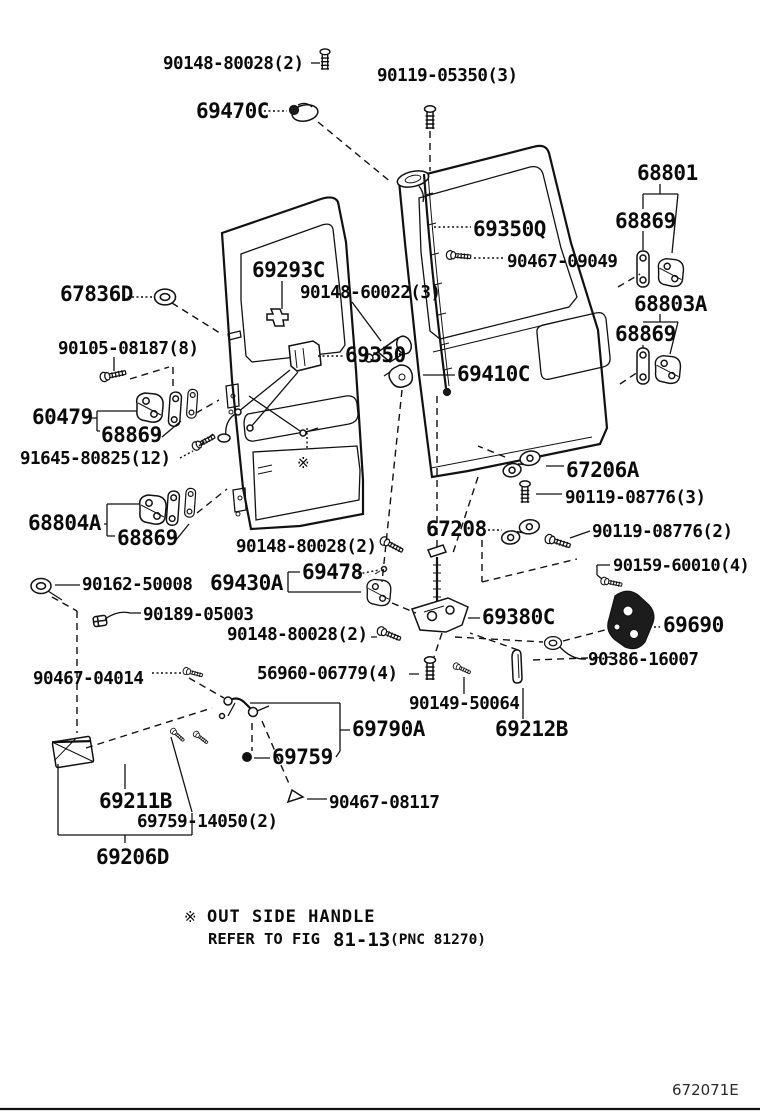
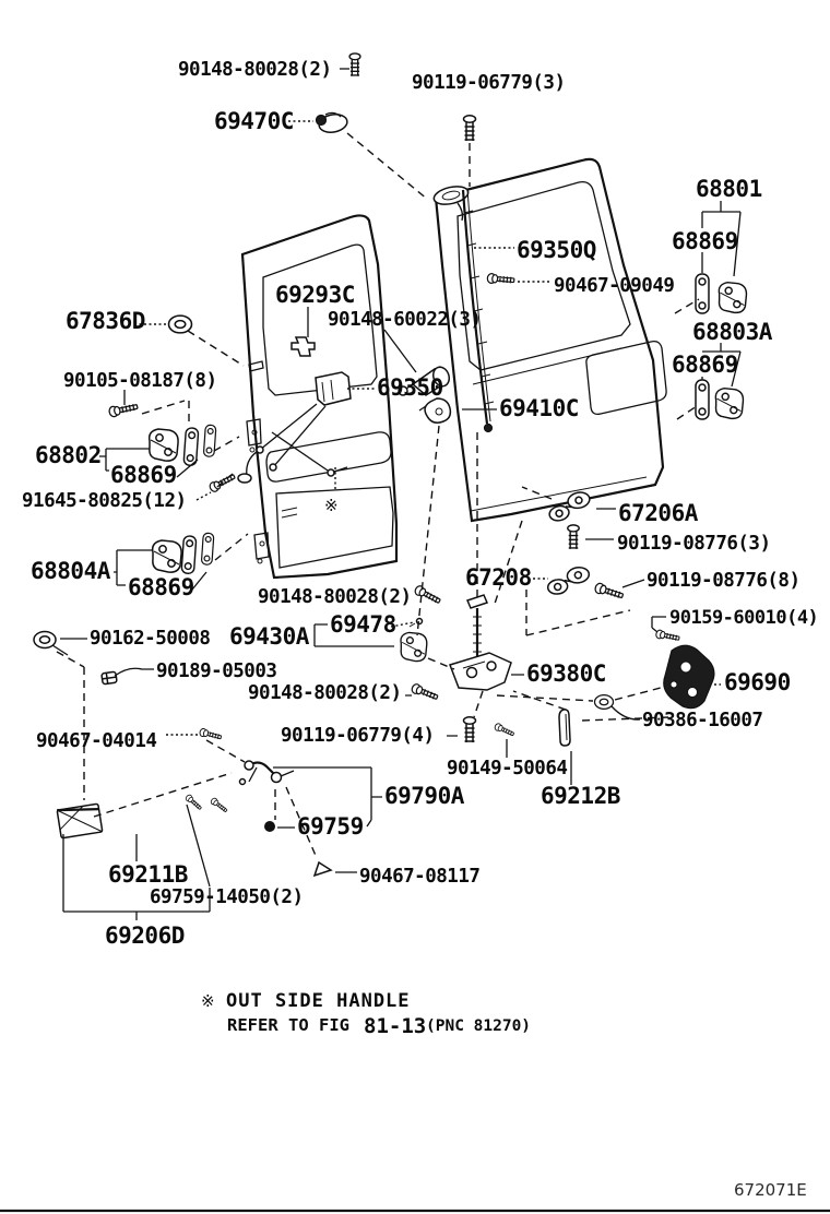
  90148-80028(2)
- 90119-05350(3)
+ 90119-06779(3)
  69470C
  68801
  68869
  69350Q
  90467-09049
  69293C
  90148-60022(3)
  67836D
  68803A
  68869
  90105-08187(8)
  69350
  69410C
- 60479
+ 68802
  68869
  91645-80825(12)
  67206A
  90119-08776(3)
  68804A
  67208
- 90119-08776(2)
+ 90119-08776(8)
  68869
  90148-80028(2)
  90159-60010(4)
  69478
  69430A
  90162-50008
  90189-05003
  69380C
  69690
  90148-80028(2)
  90386-16007
  90467-04014
- 56960-06779(4)
+ 90119-06779(4)
  90149-50064
  69790A
  69212B
  69759
  69211B
  90467-08117
  69759-14050(2)
  69206D
  ※
  ※
  OUT SIDE HANDLE
  REFER TO FIG
  81-13
  (PNC 81270)
  672071E
